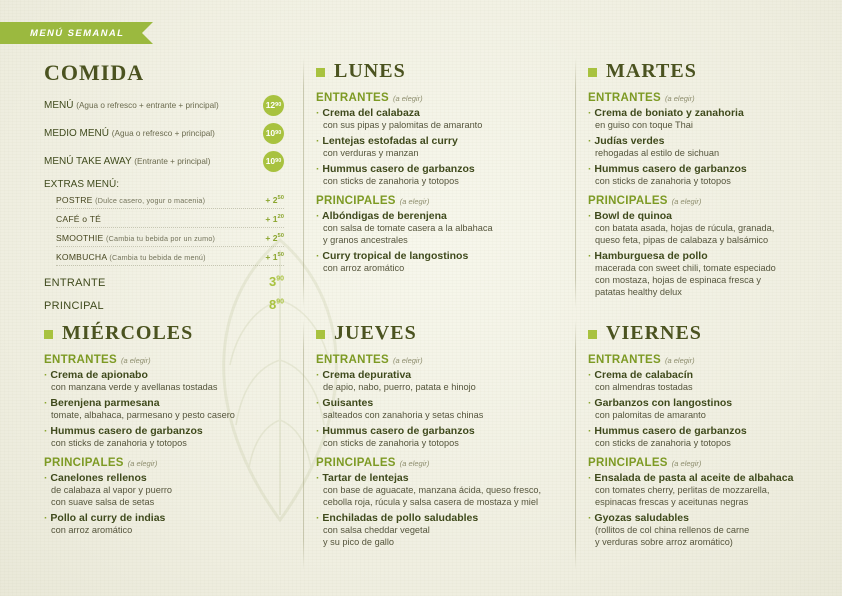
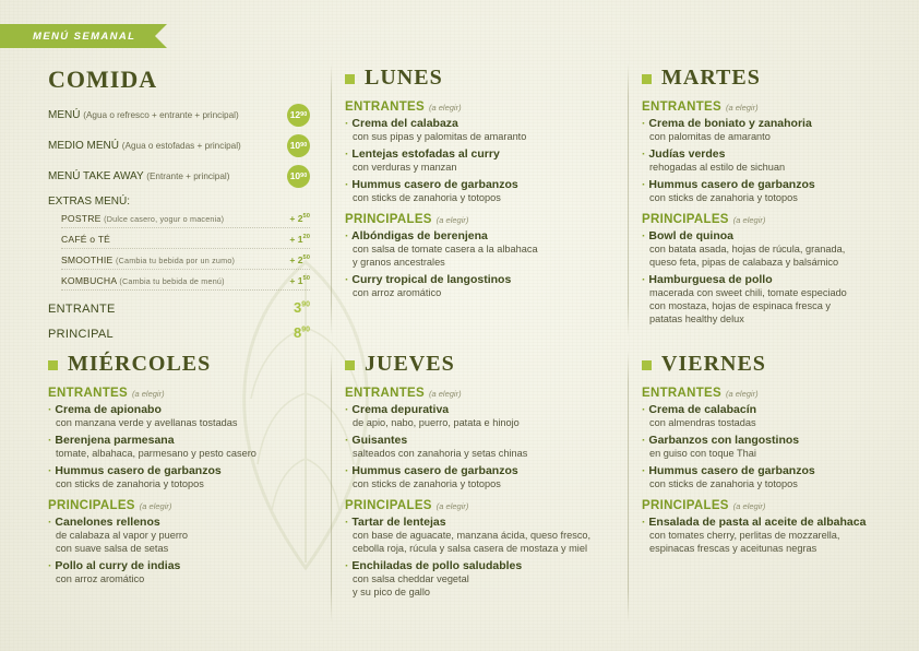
  MENÚ SEMANAL
  COMIDA
  MENÚ (Agua o refresco + entrante + principal)
  12
- MEDIO MENÚ (Agua o refresco + principal)
+ MEDIO MENÚ (Agua o estofadas + principal)
  10
  MENÚ TAKE AWAY (Entrante + principal)
  10
  EXTRAS MENÚ:
  POSTRE (Dulce casero, yogur o macenia)
  CAFÉ o TÉ
  SMOOTHIE (Cambia tu bebida por un zumo)
  KOMBUCHA (Cambia tu bebida de menú)
  ENTRANTE
  PRINCIPAL
  LUNES
  ENTRANTES (a elegir)
  Crema del calabaza
  con sus pipas y palomitas de amaranto
  Lentejas estofadas al curry
  con verduras y manzan
  Hummus casero de garbanzos
  con sticks de zanahoria y totopos
  PRINCIPALES (a elegir)
  Albóndigas de berenjena
  con salsa de tomate casera a la albahaca
  y granos ancestrales
  Curry tropical de langostinos
  con arroz aromático
  MARTES
  ENTRANTES (a elegir)
  Crema de boniato y zanahoria
- en guiso con toque Thai
+ con palomitas de amaranto
  Judías verdes
  rehogadas al estilo de sichuan
  Hummus casero de garbanzos
  con sticks de zanahoria y totopos
  PRINCIPALES (a elegir)
  Bowl de quinoa
  con batata asada, hojas de rúcula, granada,
  queso feta, pipas de calabaza y balsámico
  Hamburguesa de pollo
  macerada con sweet chili, tomate especiado
  con mostaza, hojas de espinaca fresca y
  patatas healthy delux
  MIÉRCOLES
  ENTRANTES (a elegir)
  Crema de apionabo
  con manzana verde y avellanas tostadas
  Berenjena parmesana
  tomate, albahaca, parmesano y pesto casero
  Hummus casero de garbanzos
  con sticks de zanahoria y totopos
  PRINCIPALES (a elegir)
  Canelones rellenos
  de calabaza al vapor y puerro
  con suave salsa de setas
  Pollo al curry de indias
  con arroz aromático
  JUEVES
  ENTRANTES (a elegir)
  Crema depurativa
  de apio, nabo, puerro, patata e hinojo
  Guisantes
  salteados con zanahoria y setas chinas
  Hummus casero de garbanzos
  con sticks de zanahoria y totopos
  PRINCIPALES (a elegir)
  Tartar de lentejas
  con base de aguacate, manzana ácida, queso fresco,
  cebolla roja, rúcula y salsa casera de mostaza y miel
  Enchiladas de pollo saludables
  con salsa cheddar vegetal
  y su pico de gallo
  VIERNES
  ENTRANTES (a elegir)
  Crema de calabacín
  con almendras tostadas
  Garbanzos con langostinos
- con palomitas de amaranto
+ en guiso con toque Thai
  Hummus casero de garbanzos
  con sticks de zanahoria y totopos
  PRINCIPALES (a elegir)
  Ensalada de pasta al aceite de albahaca
  con tomates cherry, perlitas de mozzarella,
  espinacas frescas y aceitunas negras
- Gyozas saludables
- (rollitos de col china rellenos de carne
- y verduras sobre arroz aromático)
